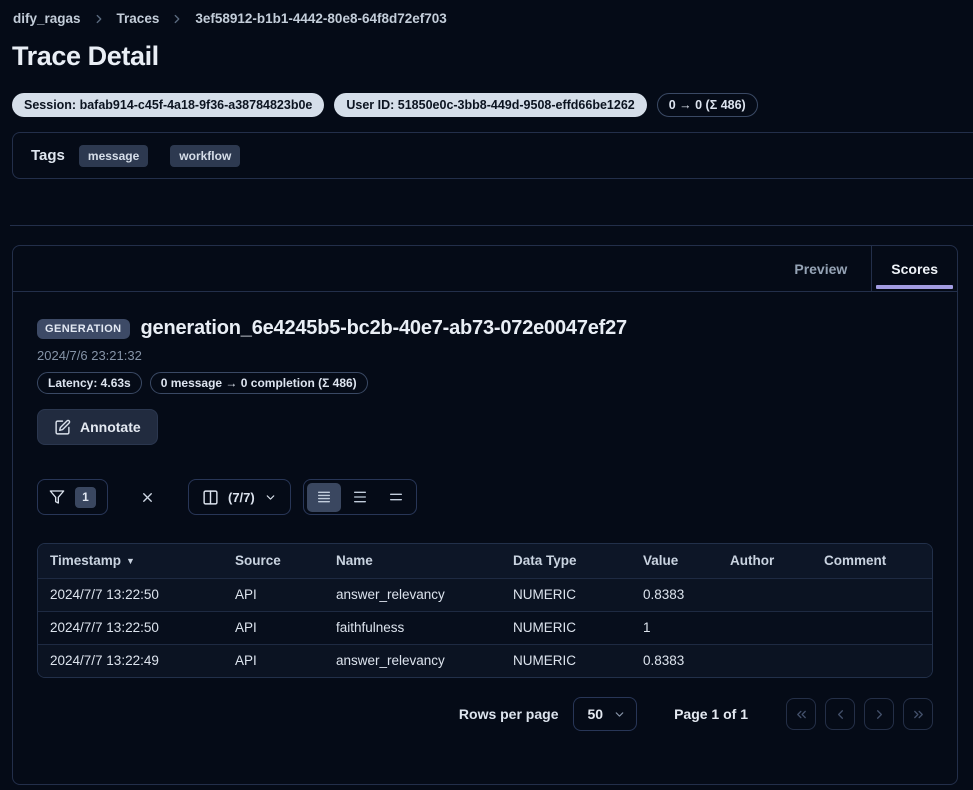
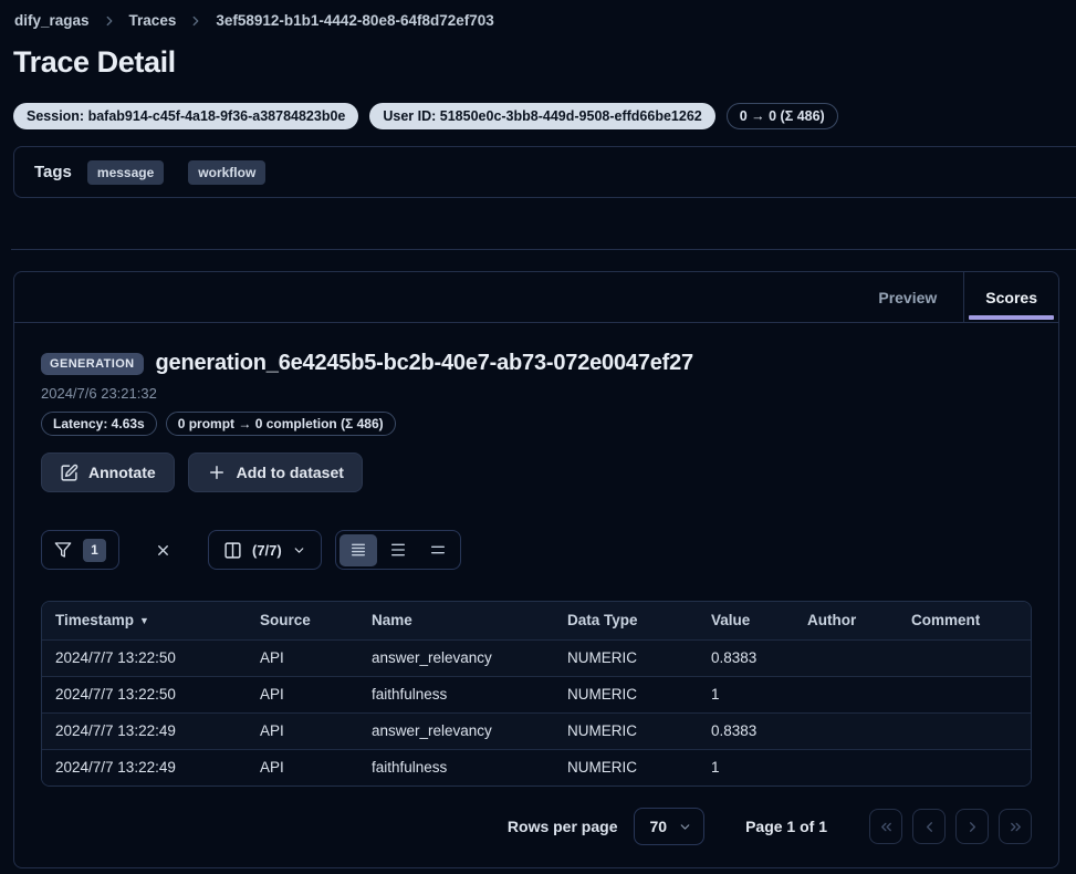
  dify_ragas
  Traces
  3ef58912-b1b1-4442-80e8-64f8d72ef703
  Trace Detail
  Session: bafab914-c45f-4a18-9f36-a38784823b0e
  User ID: 51850e0c-3bb8-449d-9508-effd66be1262
  0 → 0 (Σ 486)
  Tags
  message
  workflow
  Preview
  Scores
  GENERATION
  generation_6e4245b5-bc2b-40e7-ab73-072e0047ef27
  2024/7/6 23:21:32
  Latency: 4.63s
- 0 message → 0 completion (Σ 486)
+ 0 prompt → 0 completion (Σ 486)
  Annotate
+ Add to dataset
  1
  (7/7)
  Timestamp ▼	Source	Name	Data Type	Value	Author	Comment
  2024/7/7 13:22:50	API	answer_relevancy	NUMERIC	0.8383
  2024/7/7 13:22:50	API	faithfulness	NUMERIC	1
  2024/7/7 13:22:49	API	answer_relevancy	NUMERIC	0.8383
+ 2024/7/7 13:22:49	API	faithfulness	NUMERIC	1
  Rows per page
- 50
+ 70
  Page 1 of 1
